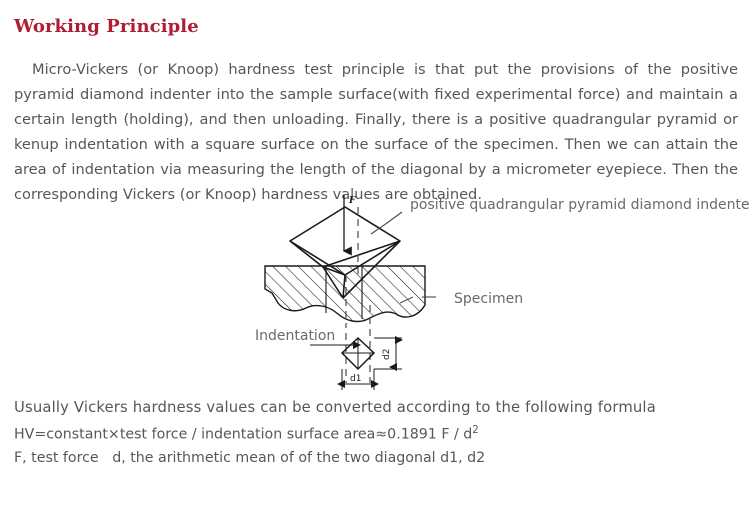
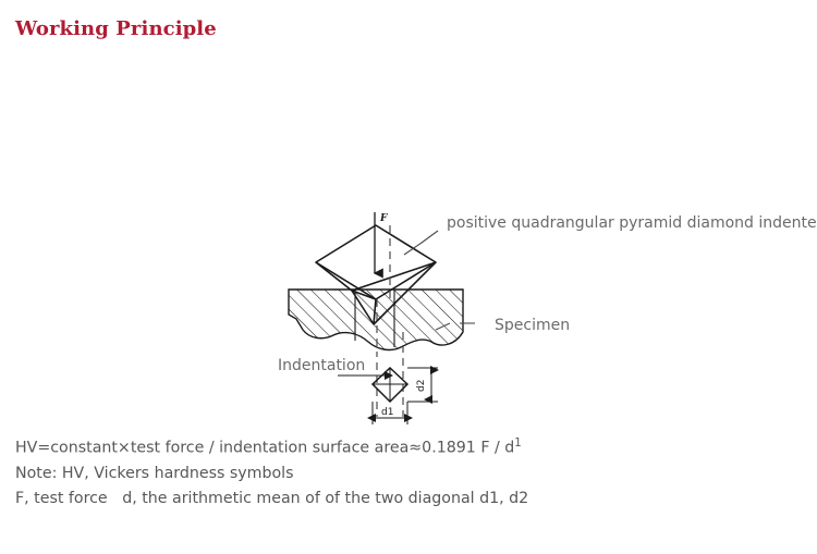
  Working Principle
- Micro-Vickers (or Knoop) hardness test principle is that put the provisions of the positive pyramid diamond indenter into the sample surface(with fixed experimental force) and maintain a certain length (holding), and then unloading. Finally, there is a positive quadrangular pyramid or kenup indentation with a square surface on the surface of the specimen. Then we can attain the area of indentation via measuring the length of the diagonal by a micrometer eyepiece. Then the corresponding Vickers (or Knoop) hardness values are obtained.
  F
  d1
  positive quadrangular pyramid diamond indente
  Specimen
  Indentation
- Usually Vickers hardness values can be converted according to the following formula
- HV=constant×test force / indentation surface area≈0.1891 F / d2
+ HV=constant×test force / indentation surface area≈0.1891 F / d1
+ Note: HV, Vickers hardness symbols
  F, test force d, the arithmetic mean of of the two diagonal d1, d2
